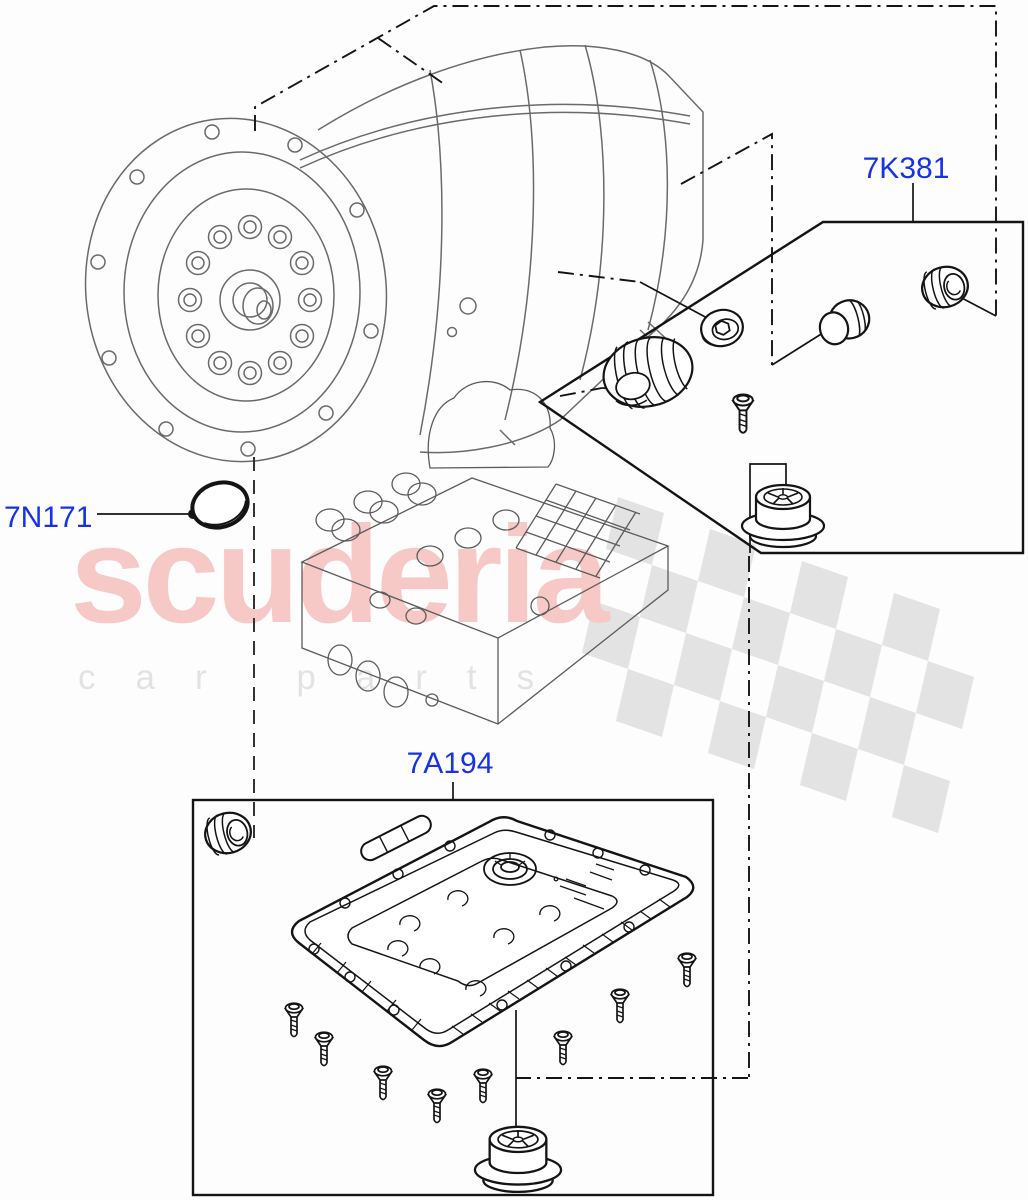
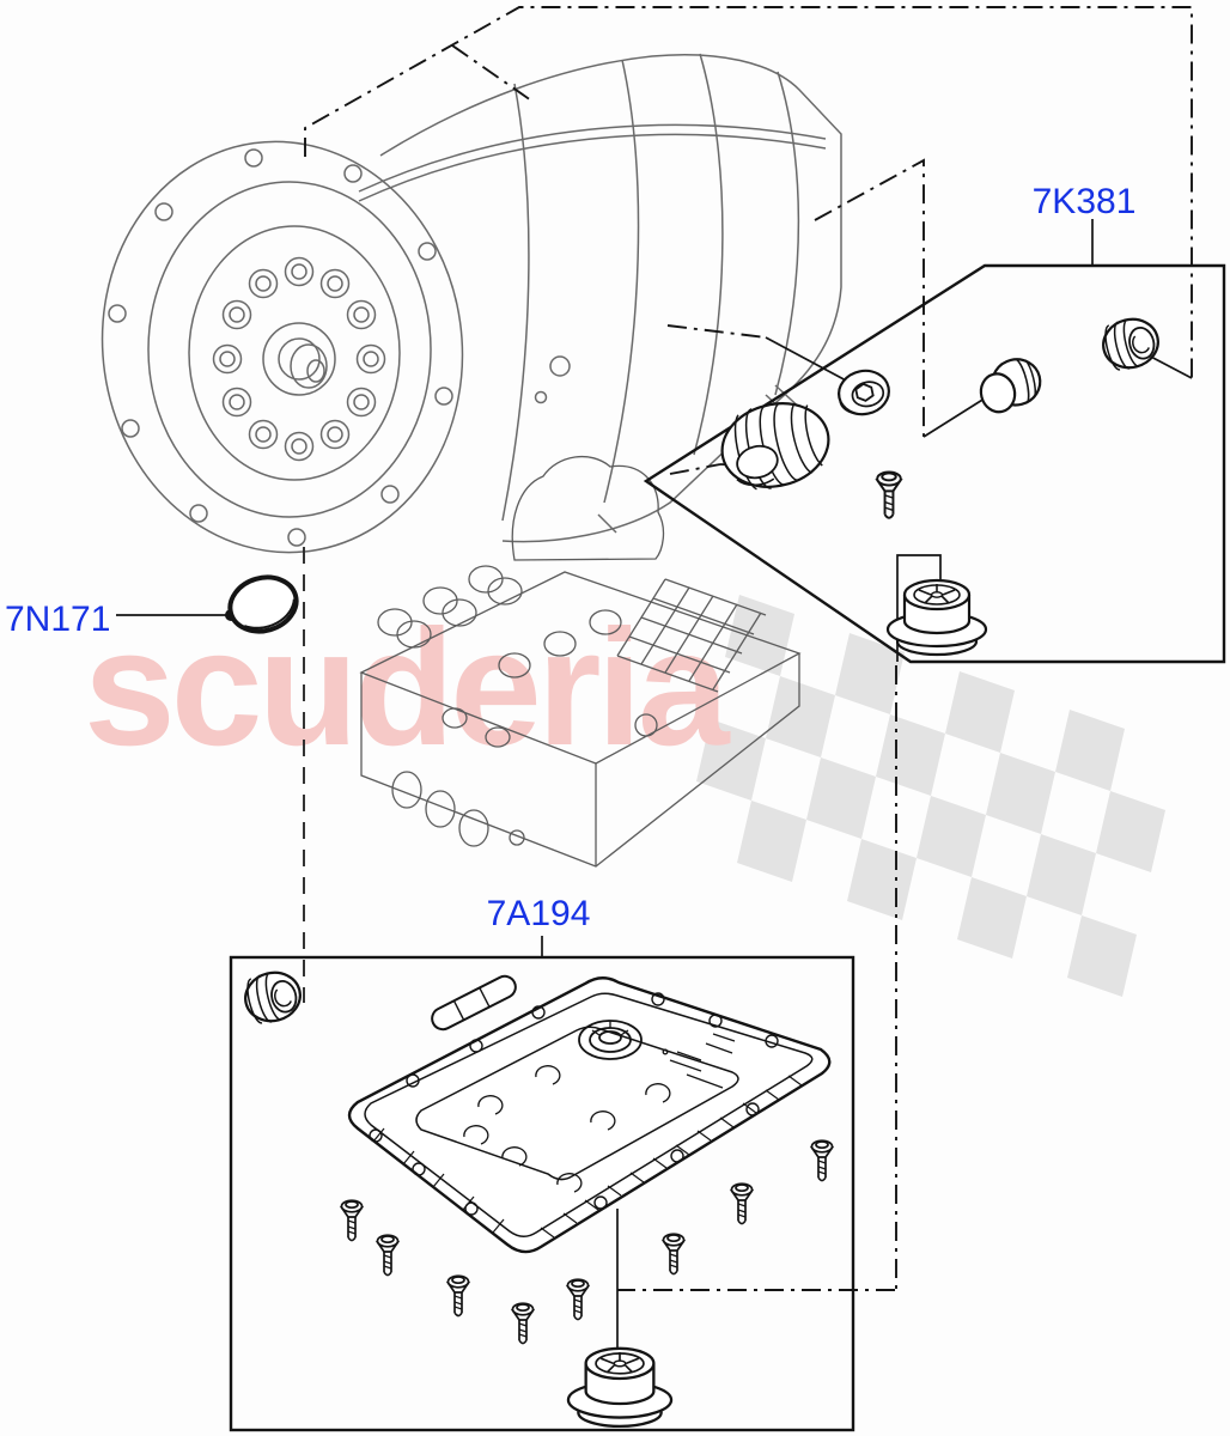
  scueria
- car parts
  7K381
  7N171
  7A194
